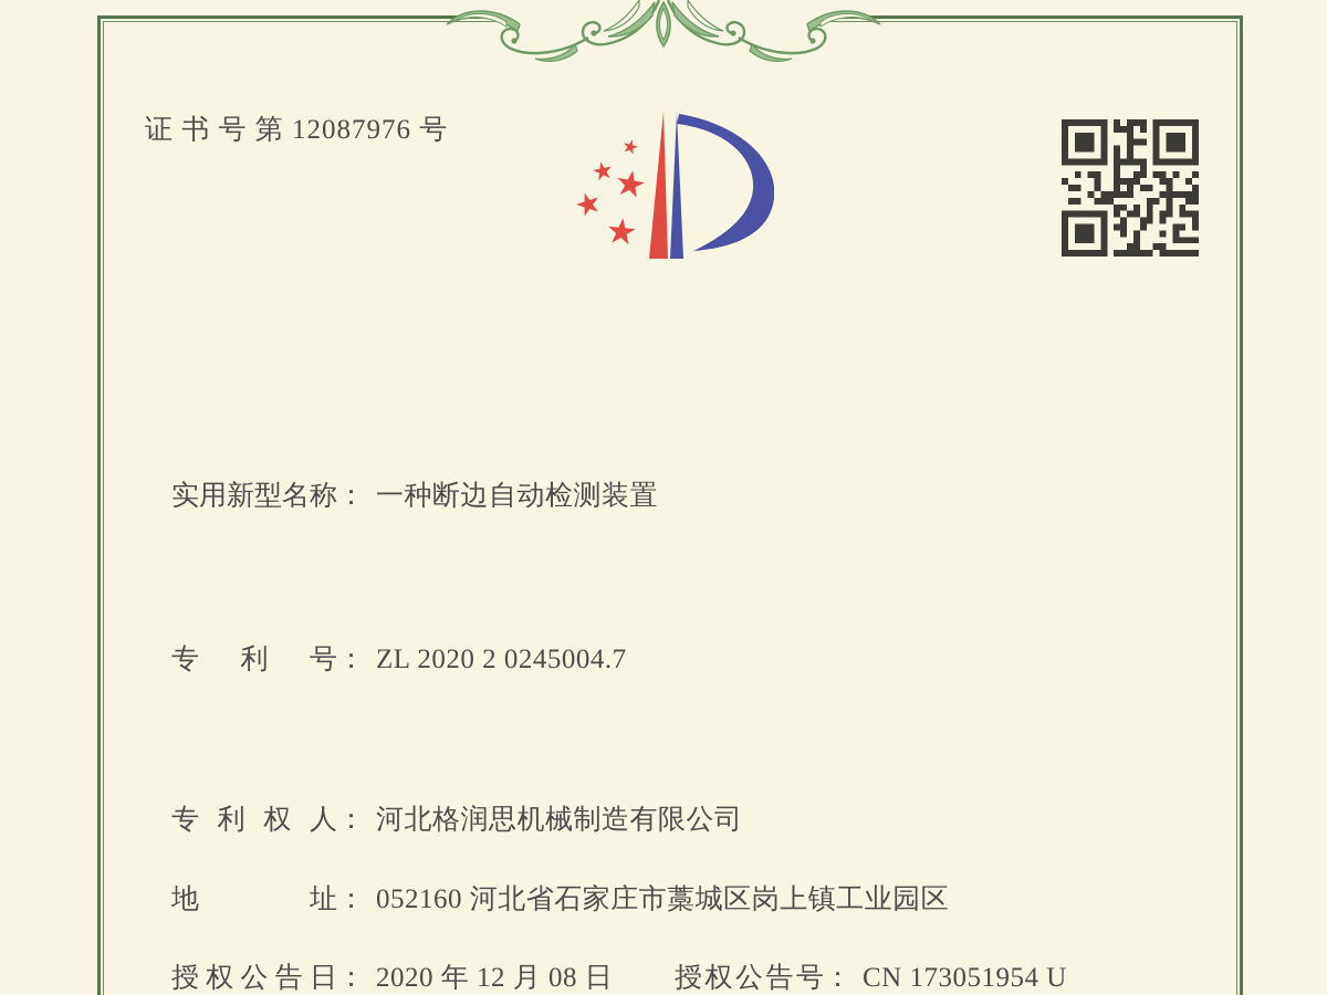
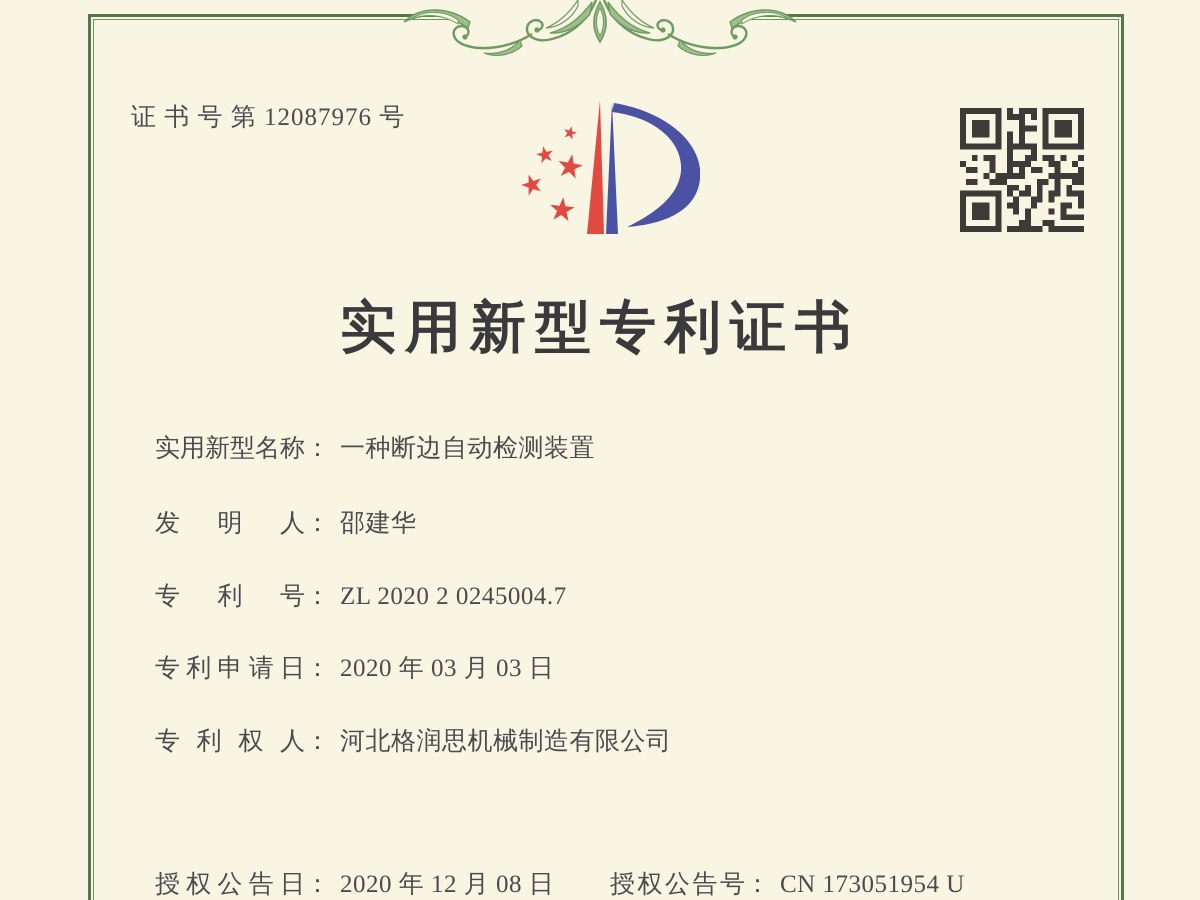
  证 书 号 第 12087976 号
+ 实用新型专利证书
  实用新型名称： 一种断边自动检测装置
+ 发明人： 邵建华
  专利号： ZL 2020 2 0245004.7
+ 专利申请日： 2020 年 03 月 03 日
  专利权人： 河北格润思机械制造有限公司
- 地址： 052160 河北省石家庄市藁城区岗上镇工业园区
  授权公告日： 2020 年 12 月 08 日
  授权公告号： CN 173051954 U
